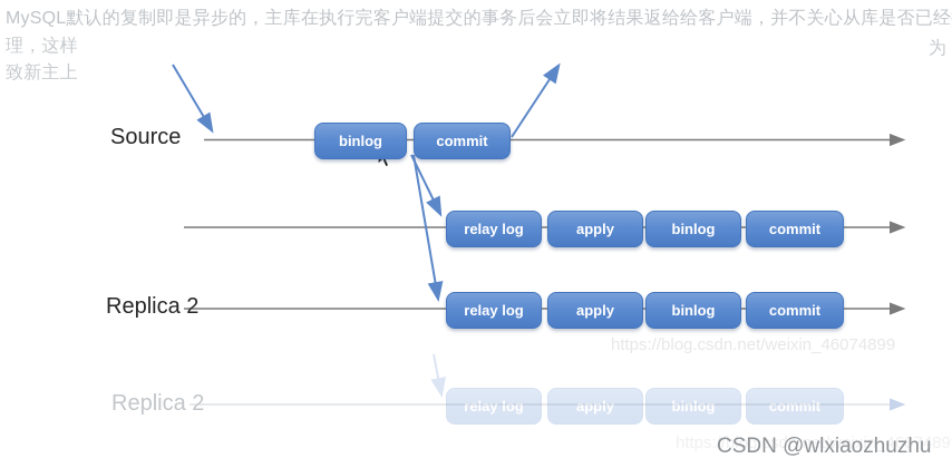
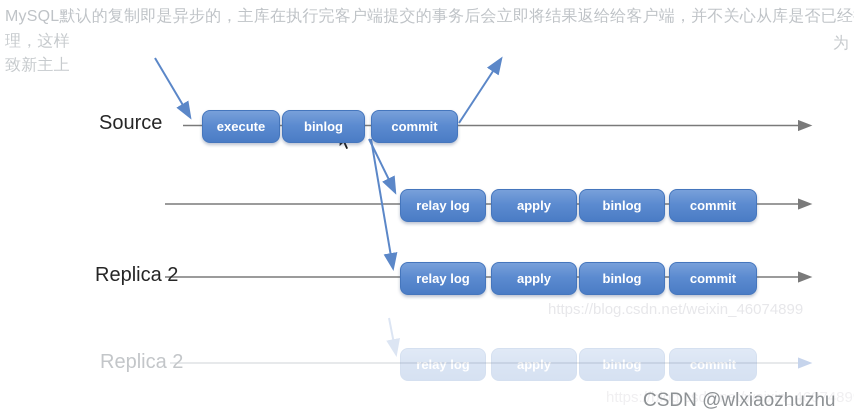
  MySQL默认的复制即是异步的，主库在执行完客户端提交的事务后会立即将结果返给给客户端，并不关心从库是否已经
  理，这样
  为
  致新主上
  Source
  Replica 2
  Replica 2
+ execute
  binlog
  commit
  relay log
  apply
  binlog
  commit
  relay log
  apply
  binlog
  commit
  relay log
  apply
  binlog
  commit
  https://blog.csdn.net/weixin_46074899
  https://blog.csdn.net/weixin_4607489
  CSDN @wlxiaozhuzhu
